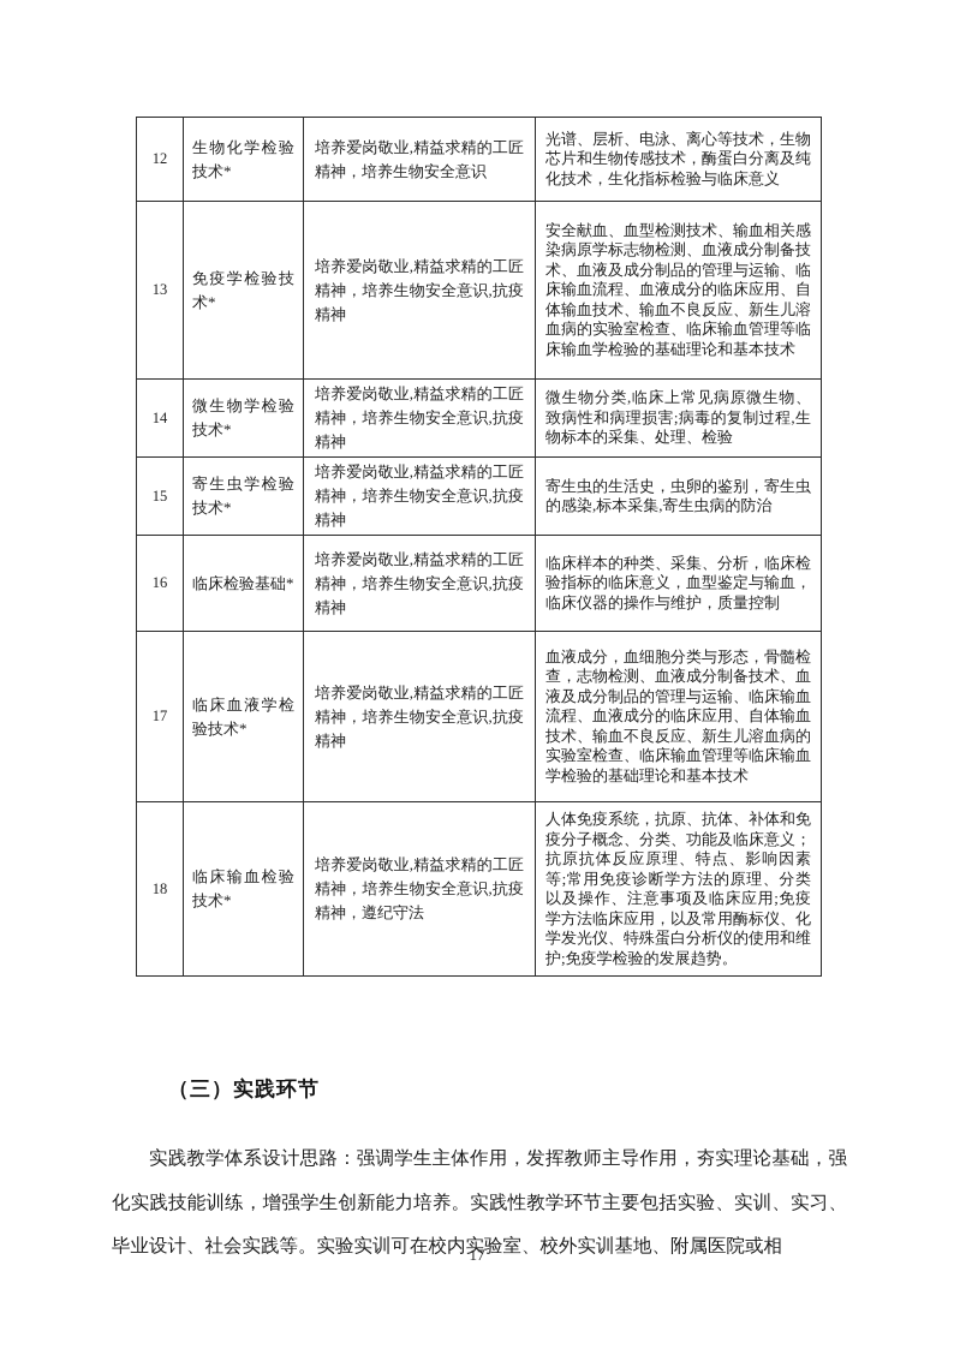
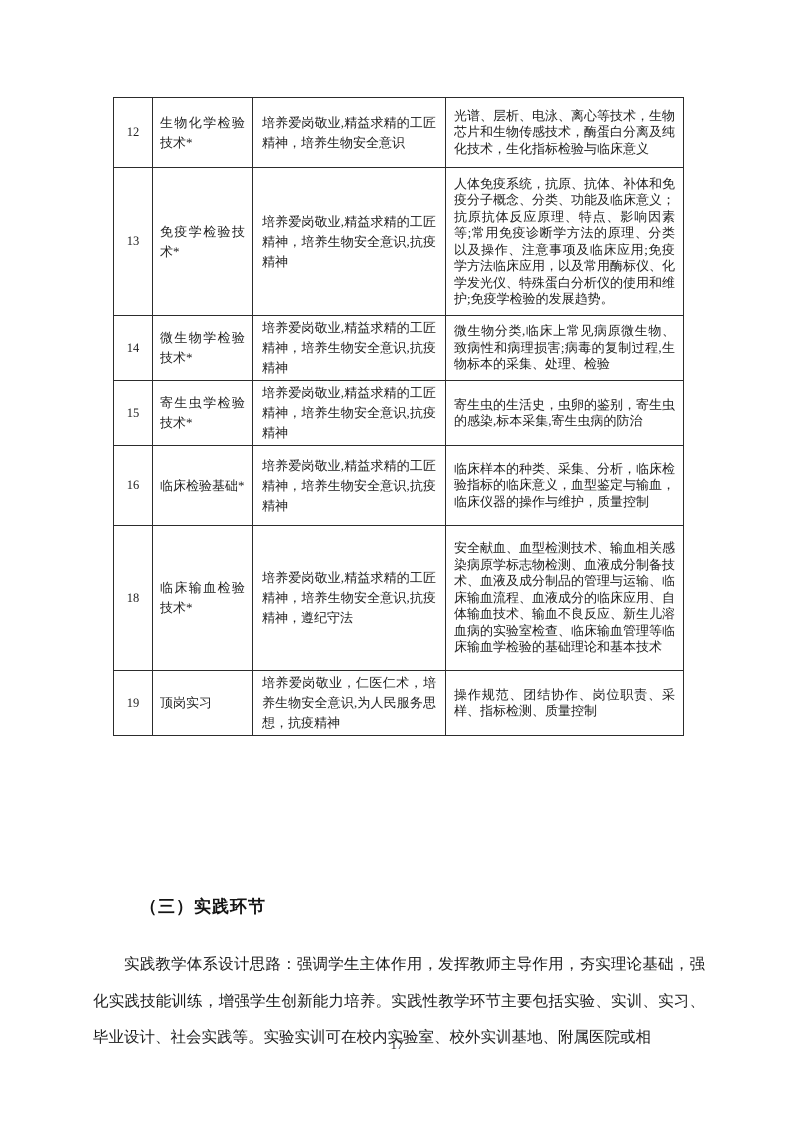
  12	生物化学检验技术*	培养爱岗敬业,精益求精的工匠精神，培养生物安全意识	光谱、层析、电泳、离心等技术，生物芯片和生物传感技术，酶蛋白分离及纯化技术，生化指标检验与临床意义
- 13	免疫学检验技术*	培养爱岗敬业,精益求精的工匠精神，培养生物安全意识,抗疫精神	安全献血、血型检测技术、输血相关感染病原学标志物检测、血液成分制备技术、血液及成分制品的管理与运输、临床输血流程、血液成分的临床应用、自体输血技术、输血不良反应、新生儿溶血病的实验室检查、临床输血管理等临床输血学检验的基础理论和基本技术
+ 13	免疫学检验技术*	培养爱岗敬业,精益求精的工匠精神，培养生物安全意识,抗疫精神	人体免疫系统，抗原、抗体、补体和免疫分子概念、分类、功能及临床意义；抗原抗体反应原理、特点、影响因素等;常用免疫诊断学方法的原理、分类以及操作、注意事项及临床应用;免疫学方法临床应用，以及常用酶标仪、化学发光仪、特殊蛋白分析仪的使用和维护;免疫学检验的发展趋势。
  14	微生物学检验技术*	培养爱岗敬业,精益求精的工匠精神，培养生物安全意识,抗疫精神	微生物分类,临床上常见病原微生物、致病性和病理损害;病毒的复制过程,生物标本的采集、处理、检验
  15	寄生虫学检验技术*	培养爱岗敬业,精益求精的工匠精神，培养生物安全意识,抗疫精神	寄生虫的生活史，虫卵的鉴别，寄生虫的感染,标本采集,寄生虫病的防治
  16	临床检验基础*	培养爱岗敬业,精益求精的工匠精神，培养生物安全意识,抗疫精神	临床样本的种类、采集、分析，临床检验指标的临床意义，血型鉴定与输血，临床仪器的操作与维护，质量控制
- 17	临床血液学检验技术*	培养爱岗敬业,精益求精的工匠精神，培养生物安全意识,抗疫精神	血液成分，血细胞分类与形态，骨髓检查，志物检测、血液成分制备技术、血液及成分制品的管理与运输、临床输血流程、血液成分的临床应用、自体输血技术、输血不良反应、新生儿溶血病的实验室检查、临床输血管理等临床输血学检验的基础理论和基本技术
- 18	临床输血检验技术*	培养爱岗敬业,精益求精的工匠精神，培养生物安全意识,抗疫精神，遵纪守法	人体免疫系统，抗原、抗体、补体和免疫分子概念、分类、功能及临床意义；抗原抗体反应原理、特点、影响因素等;常用免疫诊断学方法的原理、分类以及操作、注意事项及临床应用;免疫学方法临床应用，以及常用酶标仪、化学发光仪、特殊蛋白分析仪的使用和维护;免疫学检验的发展趋势。
+ 18	临床输血检验技术*	培养爱岗敬业,精益求精的工匠精神，培养生物安全意识,抗疫精神，遵纪守法	安全献血、血型检测技术、输血相关感染病原学标志物检测、血液成分制备技术、血液及成分制品的管理与运输、临床输血流程、血液成分的临床应用、自体输血技术、输血不良反应、新生儿溶血病的实验室检查、临床输血管理等临床输血学检验的基础理论和基本技术
+ 19	顶岗实习	培养爱岗敬业，仁医仁术，培养生物安全意识,为人民服务思想，抗疫精神	操作规范、团结协作、岗位职责、采样、指标检测、质量控制
  （三）实践环节
  实践教学体系设计思路：强调学生主体作用，发挥教师主导作用，夯实理论基础，强化实践技能训练，增强学生创新能力培养。实践性教学环节主要包括实验、实训、实习、毕业设计、社会实践等。实验实训可在校内实验室、校外实训基地、附属医院或相
  17
